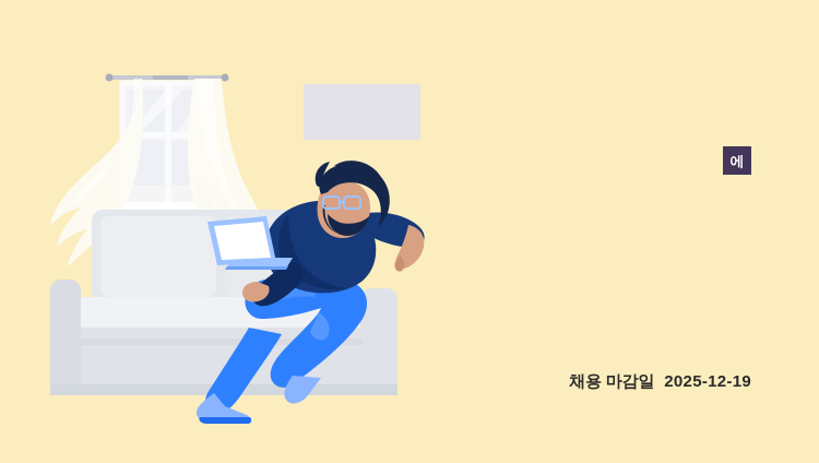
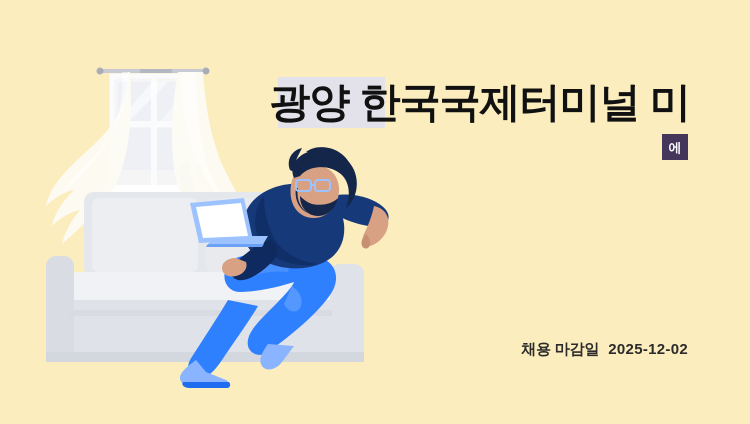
+ 광양 한국국제터미널 미
  에
  채용 마감일
- 2025-12-19
+ 2025-12-02
